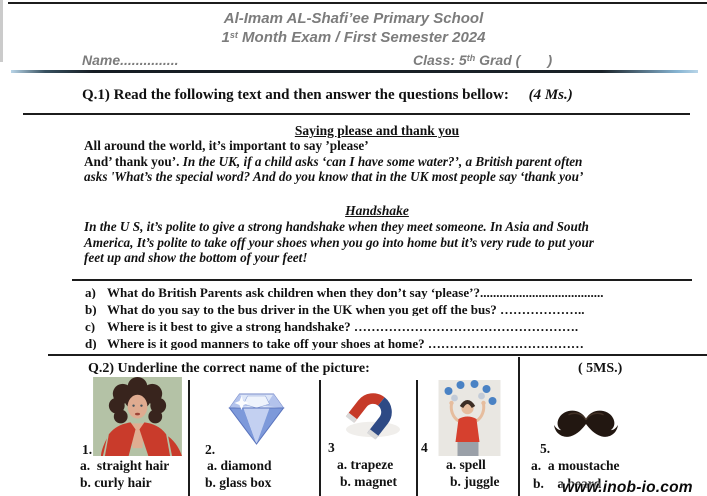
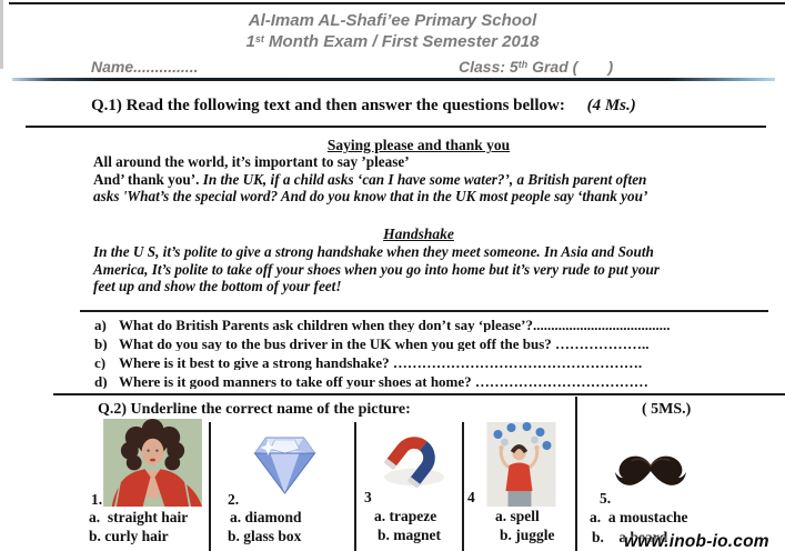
  Al-Imam AL-Shafi’ee Primary School
- 1st Month Exam / First Semester 2024
+ 1st Month Exam / First Semester 2018
  Name...............
  Class: 5th Grad ( )
  Q.1) Read the following text and then answer the questions bellow: (4 Ms.)
  Saying please and thank you
  All around the world, it’s important to say ’please’
  And’ thank you’. In the UK, if a child asks ‘can I have some water?’, a British parent often
  asks 'What’s the special word? And do you know that in the UK most people say ‘thank you’
  Handshake
  In the U S, it’s polite to give a strong handshake when they meet someone. In Asia and South
  America, It’s polite to take off your shoes when you go into home but it’s very rude to put your
  feet up and show the bottom of your feet!
  a) What do British Parents ask children when they don’t say ‘please’?......................................
  b) What do you say to the bus driver in the UK when you get off the bus? ………………..
  c) Where is it best to give a strong handshake? …………………………………………….
  d) Where is it good manners to take off your shoes at home? ………………………………
  Q.2) Underline the correct name of the picture:
  ( 5MS.)
  1.
  a. straight hair
  b. curly hair
  2.
  a. diamond
  b. glass box
  3
  a. trapeze
  b. magnet
  4
  a. spell
  b. juggle
  5.
  a. a moustache
  b. a beard
  www.inob-io.com
